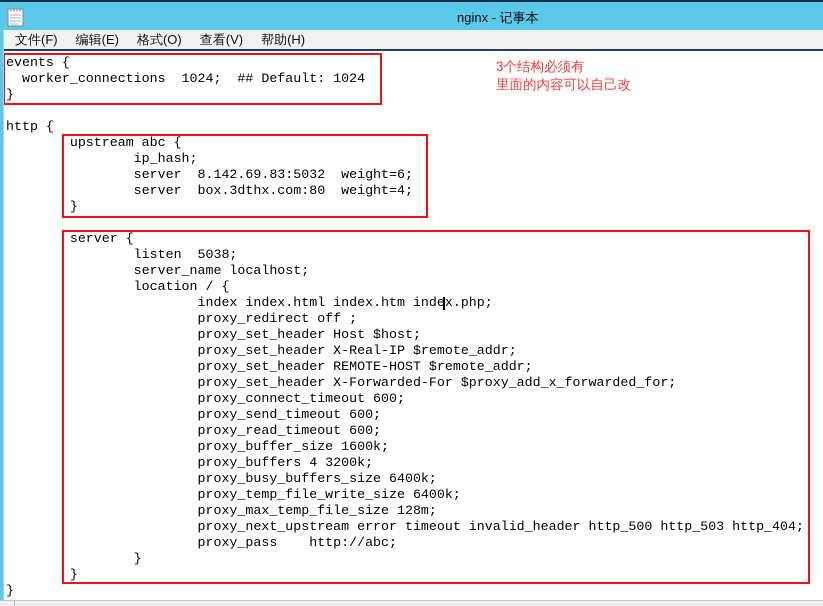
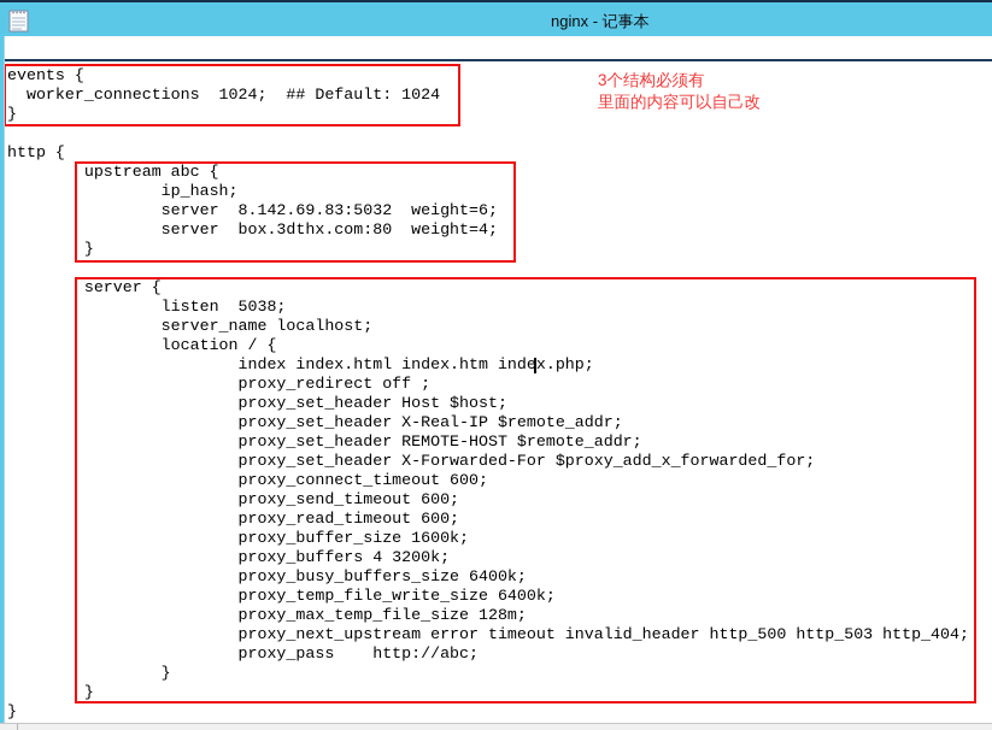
  nginx - 记事本
- 文件(F)
- 编辑(E)
- 格式(O)
- 查看(V)
- 帮助(H)
  events {
  worker_connections 1024; ## Default: 1024
  }
  http {
  upstream abc {
  ip_hash;
  server 8.142.69.83:5032 weight=6;
  server box.3dthx.com:80 weight=4;
  }
  server {
  listen 5038;
  server_name localhost;
  location / {
  index index.html index.htm index.php;
  proxy_redirect off ;
  proxy_set_header Host $host;
  proxy_set_header X-Real-IP $remote_addr;
  proxy_set_header REMOTE-HOST $remote_addr;
  proxy_set_header X-Forwarded-For $proxy_add_x_forwarded_for;
  proxy_connect_timeout 600;
  proxy_send_timeout 600;
  proxy_read_timeout 600;
  proxy_buffer_size 1600k;
  proxy_buffers 4 3200k;
  proxy_busy_buffers_size 6400k;
  proxy_temp_file_write_size 6400k;
  proxy_max_temp_file_size 128m;
  proxy_next_upstream error timeout invalid_header http_500 http_503 http_404;
  proxy_pass http://abc;
  }
  }
  }
  3个结构必须有
  里面的内容可以自己改
